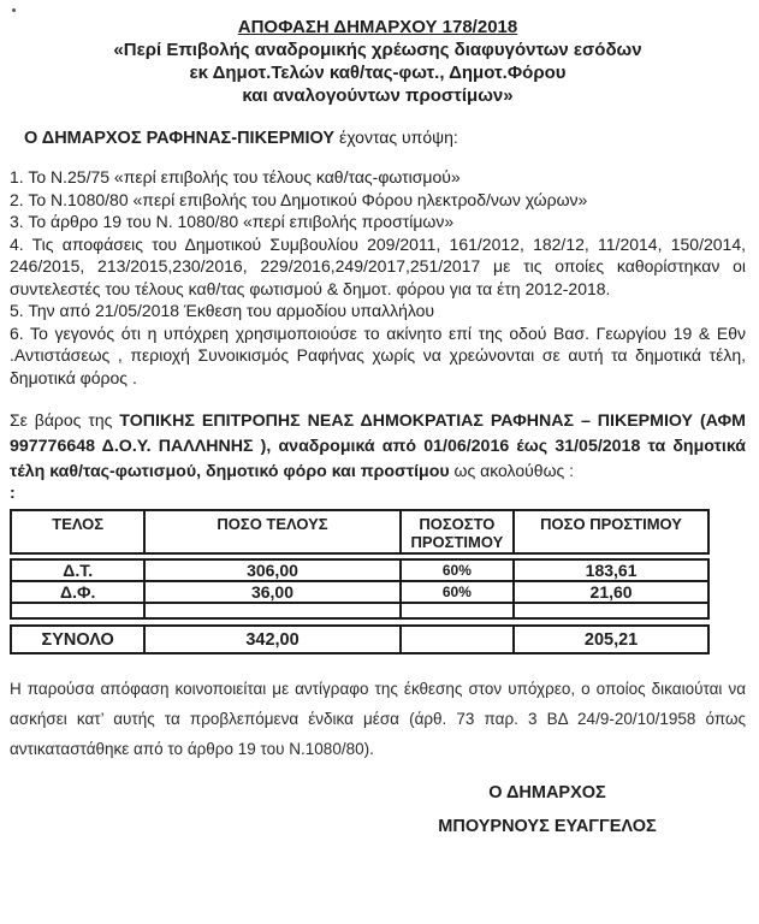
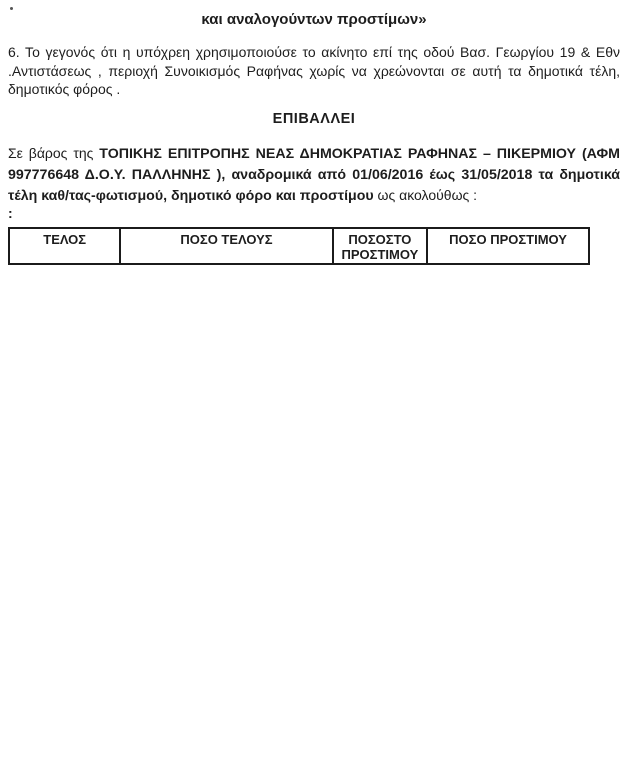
- ΑΠΟΦΑΣΗ ΔΗΜΑΡΧΟΥ 178/2018
- «Περί Επιβολής αναδρομικής χρέωσης διαφυγόντων εσόδων
- εκ Δημοτ.Τελών καθ/τας-φωτ., Δημοτ.Φόρου
  και αναλογούντων προστίμων»
- Ο ΔΗΜΑΡΧΟΣ ΡΑΦΗΝΑΣ-ΠΙΚΕΡΜΙΟΥ έχοντας υπόψη:
- 1. Το Ν.25/75 «περί επιβολής του τέλους καθ/τας-φωτισμού»
- 2. Το Ν.1080/80 «περί επιβολής του Δημοτικού Φόρου ηλεκτροδ/νων χώρων»
- 3. Το άρθρο 19 του Ν. 1080/80 «περί επιβολής προστίμων»
- 4. Τις αποφάσεις του Δημοτικού Συμβουλίου 209/2011, 161/2012, 182/12, 11/2014, 150/2014, 246/2015, 213/2015,230/2016, 229/2016,249/2017,251/2017 με τις οποίες καθορίστηκαν οι συντελεστές του τέλους καθ/τας φωτισμού & δημοτ. φόρου για τα έτη 2012-2018.
- 5. Την από 21/05/2018 Έκθεση του αρμοδίου υπαλλήλου
- 6. Το γεγονός ότι η υπόχρεη χρησιμοποιούσε το ακίνητο επί της οδού Βασ. Γεωργίου 19 & Εθν .Αντιστάσεως , περιοχή Συνοικισμός Ραφήνας χωρίς να χρεώνονται σε αυτή τα δημοτικά τέλη, δημοτικά φόρος .
+ 6. Το γεγονός ότι η υπόχρεη χρησιμοποιούσε το ακίνητο επί της οδού Βασ. Γεωργίου 19 & Εθν .Αντιστάσεως , περιοχή Συνοικισμός Ραφήνας χωρίς να χρεώνονται σε αυτή τα δημοτικά τέλη, δημοτικός φόρος .
+ ΕΠΙΒΑΛΛΕΙ
  Σε βάρος της ΤΟΠΙΚΗΣ ΕΠΙΤΡΟΠΗΣ ΝΕΑΣ ΔΗΜΟΚΡΑΤΙΑΣ ΡΑΦΗΝΑΣ – ΠΙΚΕΡΜΙΟΥ (ΑΦΜ 997776648 Δ.Ο.Υ. ΠΑΛΛΗΝΗΣ ), αναδρομικά από 01/06/2016 έως 31/05/2018 τα δημοτικά τέλη καθ/τας-φωτισμού, δημοτικό φόρο και προστίμου ως ακολούθως :
  :
  ΤΕΛΟΣ	ΠΟΣΟ ΤΕΛΟΥΣ	ΠΟΣΟΣΤΟ ΠΡΟΣΤΙΜΟΥ	ΠΟΣΟ ΠΡΟΣΤΙΜΟΥ
- Δ.Τ.	306,00	60%	183,61
- Δ.Φ.	36,00	60%	21,60
- ΣΥΝΟΛΟ	342,00		205,21
- Η παρούσα απόφαση κοινοποιείται με αντίγραφο της έκθεσης στον υπόχρεο, ο οποίος δικαιούται να ασκήσει κατ’ αυτής τα προβλεπόμενα ένδικα μέσα (άρθ. 73 παρ. 3 ΒΔ 24/9-20/10/1958 όπως αντικαταστάθηκε από το άρθρο 19 του Ν.1080/80).
- Ο ΔΗΜΑΡΧΟΣ
- ΜΠΟΥΡΝΟΥΣ ΕΥΑΓΓΕΛΟΣ
